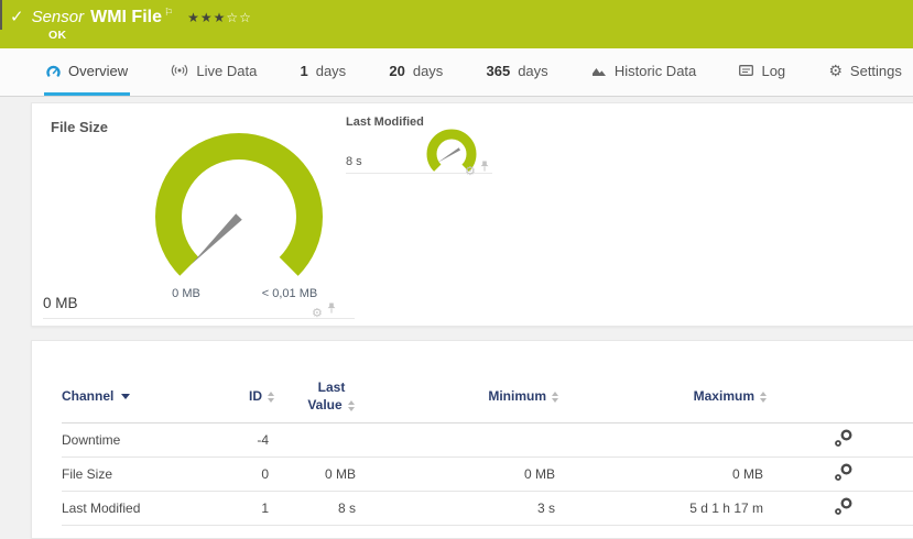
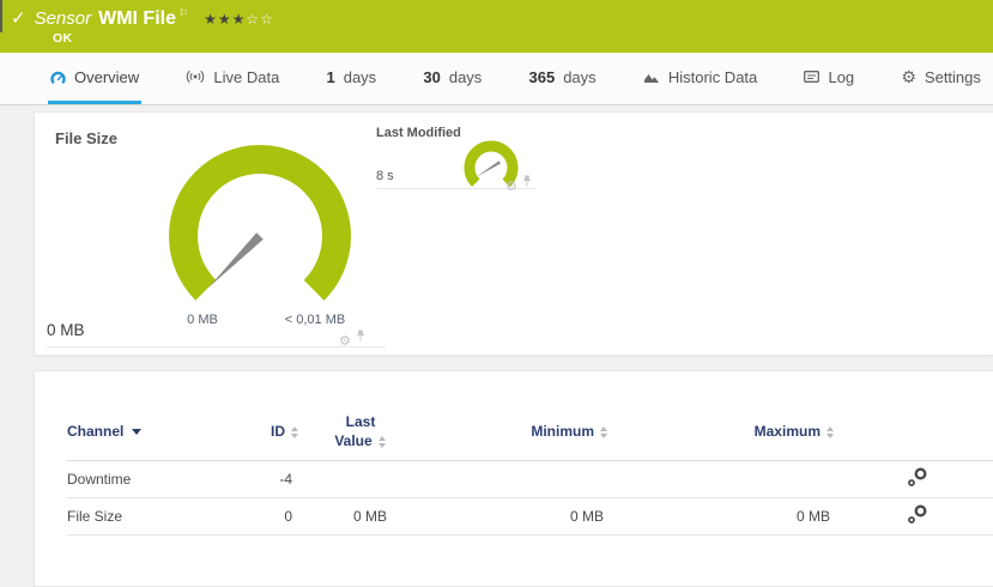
  ✓
  Sensor
  WMI File
  ⚐
  ★★★☆☆
  OK
  Overview
  Live Data
  1
  days
- 20
+ 30
  days
  365
  days
  Historic Data
  Log
  ⚙
  Settings
  File Size
  0 MB
  < 0,01 MB
  0 MB
  ⚙
  Last Modified
  8 s
  ⚙
  Channel	ID	Last Value	Minimum	Maximum
  Downtime	-4
  File Size	0	0 MB	0 MB	0 MB
- Last Modified	1	8 s	3 s	5 d 1 h 17 m
